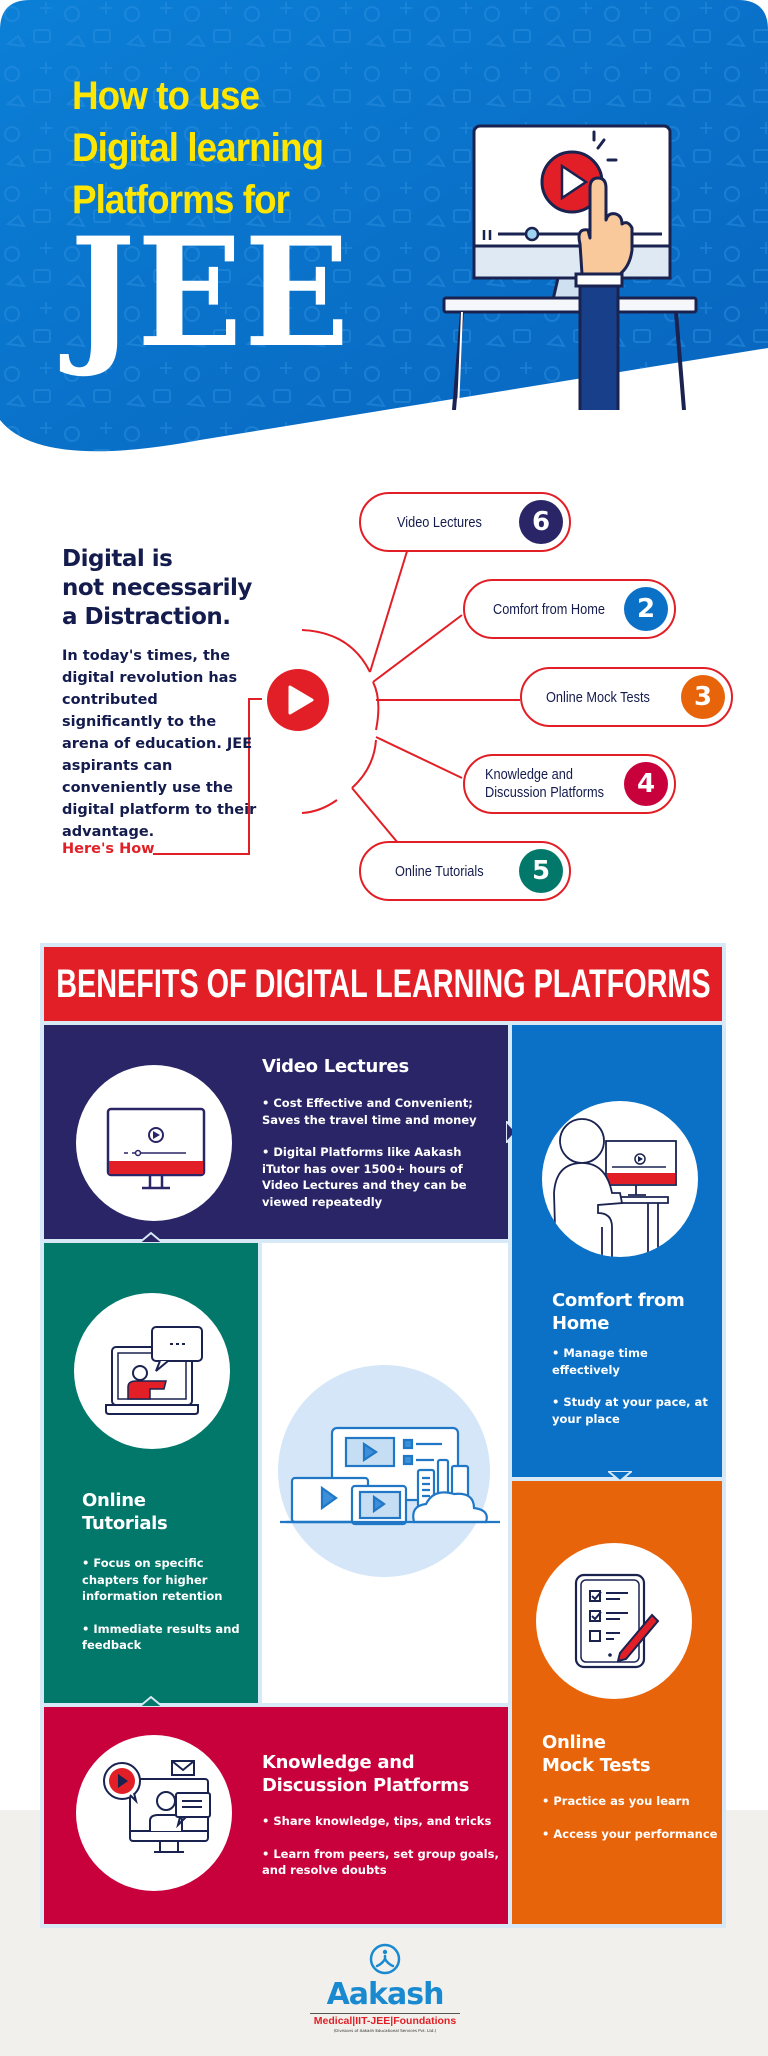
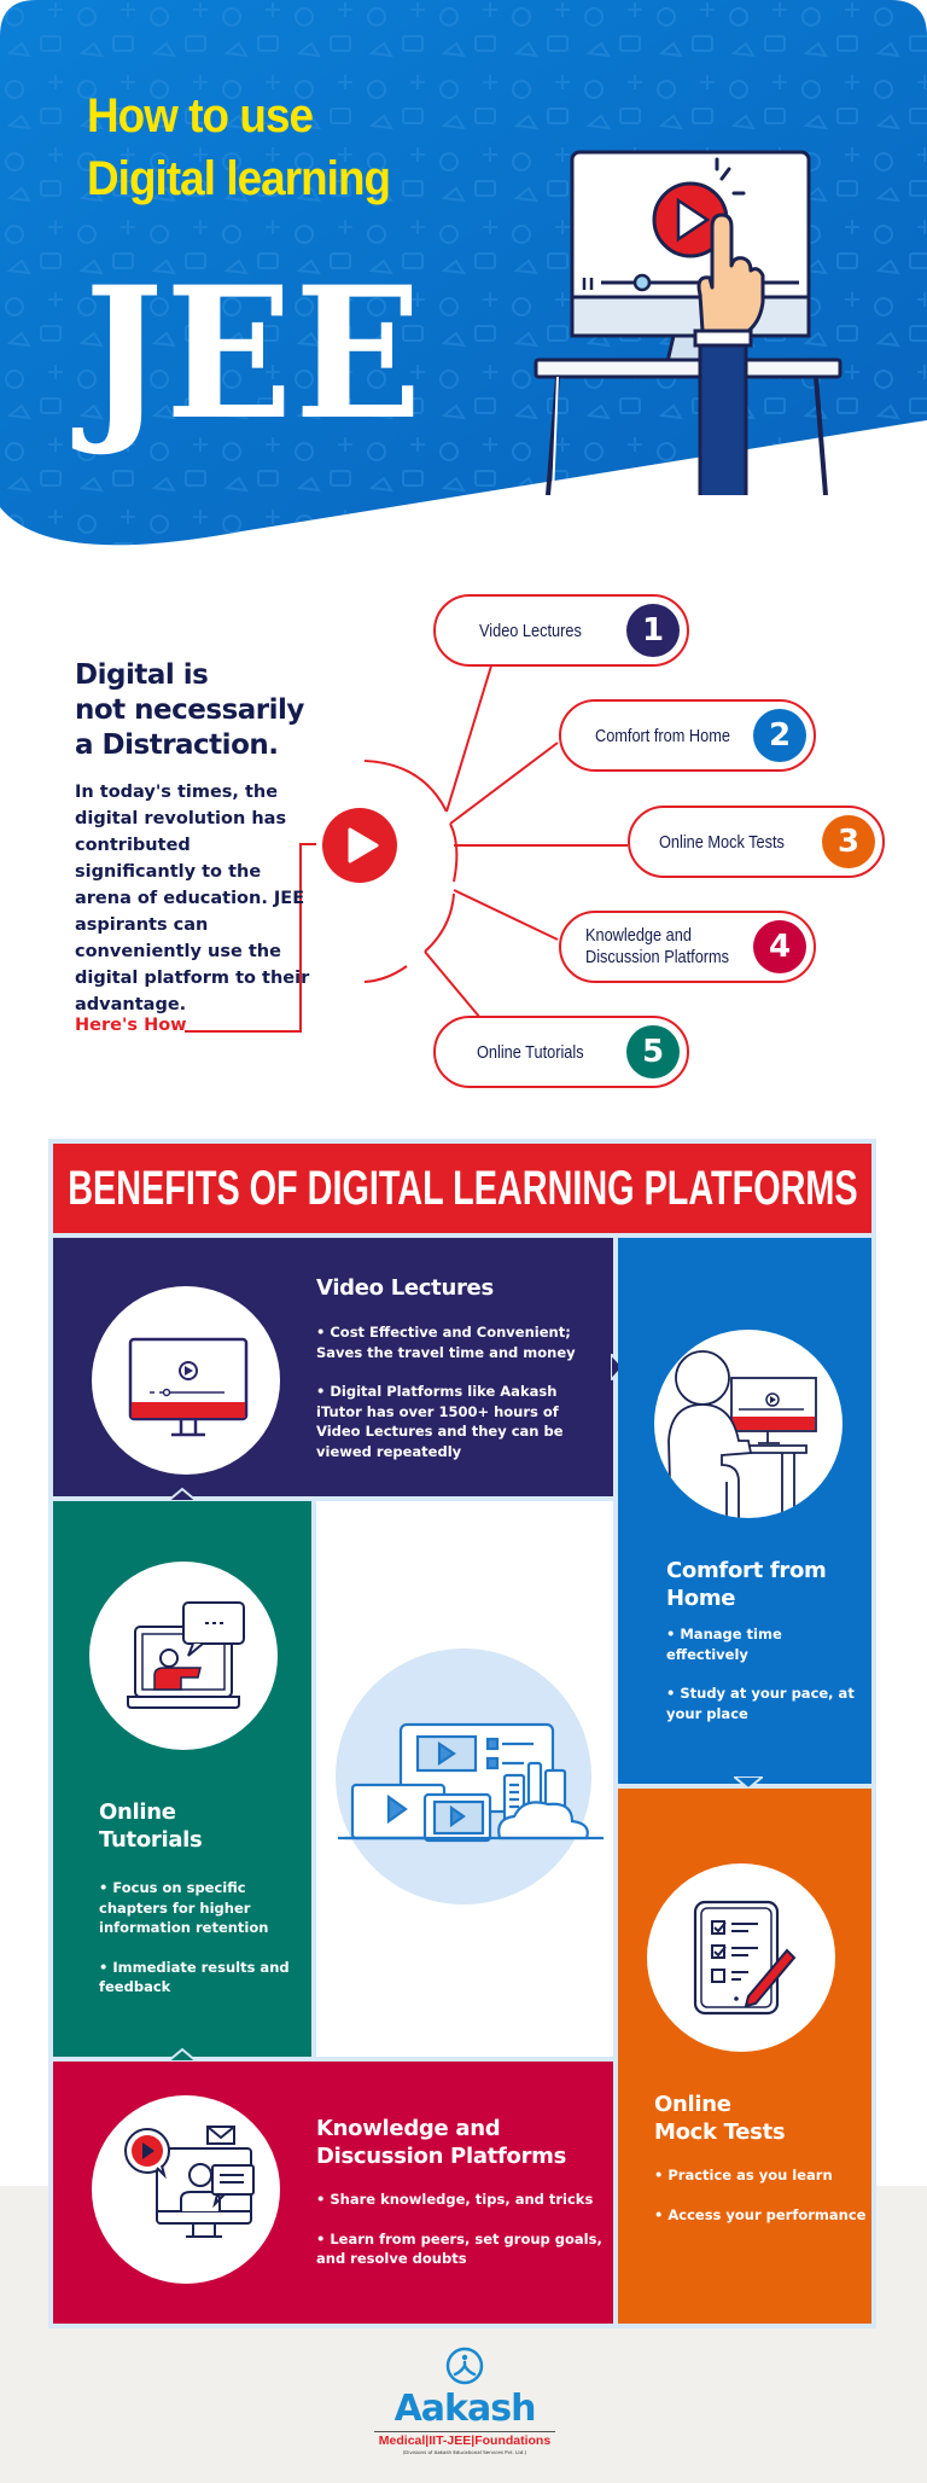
  How to use
  Digital learning
- Platforms for
  JEE
  Digital is
  not necessarily
  a Distraction.
  In today's times, the digital revolution has contributed significantly to the arena of education. JEE aspirants can conveniently use the digital platform to their advantage.
  Here's How
  Video Lectures
- 6
+ 1
  Comfort from Home
  2
  Online Mock Tests
  3
  Knowledge and
  Discussion Platforms
  4
  Online Tutorials
  5
  BENEFITS OF DIGITAL LEARNING PLATFORMS
  Video Lectures
  Cost Effective and Convenient; Saves the travel time and money
  Digital Platforms like Aakash iTutor has over 1500+ hours of Video Lectures and they can be viewed repeatedly
  Comfort from
  Home
  Manage time effectively
  Study at your pace, at your place
  Online
  Tutorials
  Focus on specific chapters for higher information retention
  Immediate results and feedback
  Online
  Mock Tests
  Practice as you learn
  Access your performance
  Knowledge and
  Discussion Platforms
  Share knowledge, tips, and tricks
  Learn from peers, set group goals, and resolve doubts
  Aakash
  Medical|IIT-JEE|Foundations
